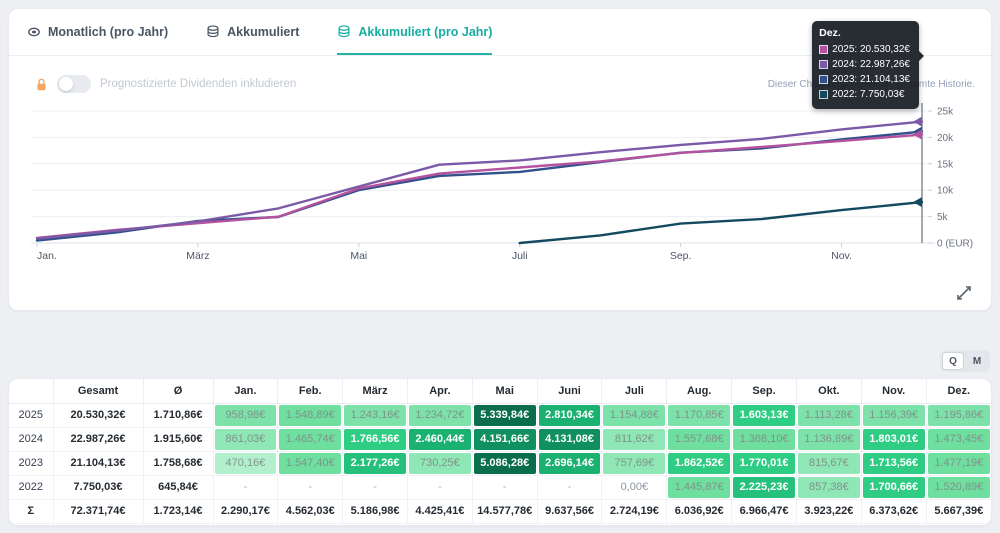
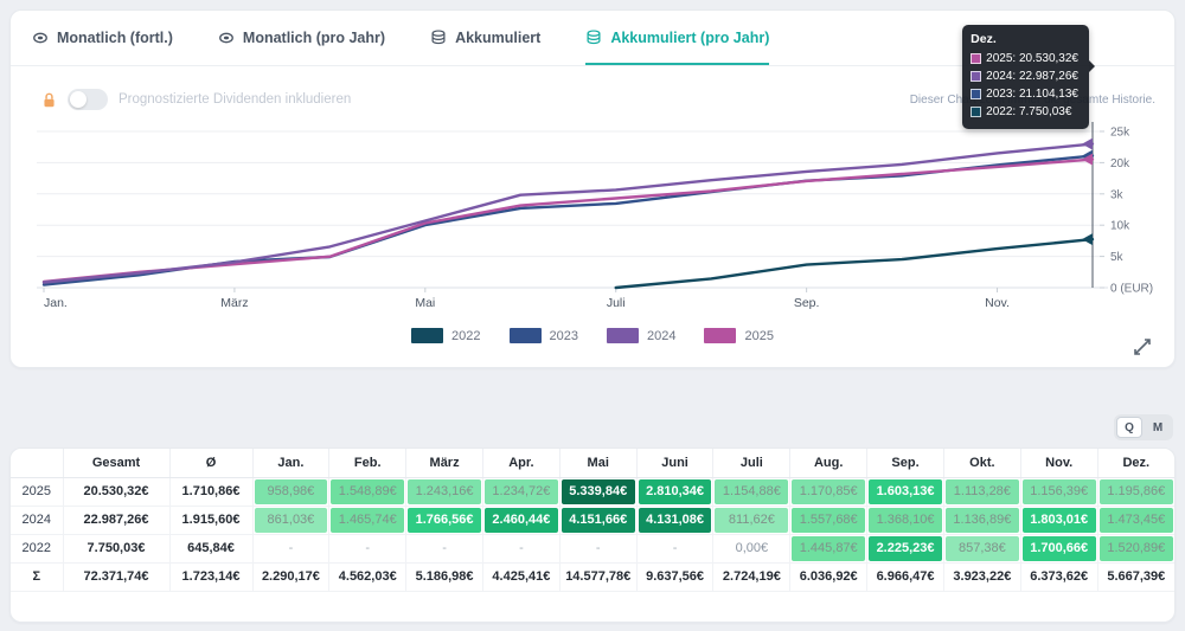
+ Monatlich (fortl.)
  Monatlich (pro Jahr)
  Akkumuliert
  Akkumuliert (pro Jahr)
  Prognostizierte Dividenden inkludieren
  25k
  20k
- 15k
+ 3k
  10k
  5k
  0 (EUR)
  Jan.
  März
  Mai
  Juli
  Sep.
  Nov.
  Dez.
  2025: 20.530,32€
  2024: 22.987,26€
  2023: 21.104,13€
  2022: 7.750,03€
+ 2022
+ 2023
+ 2024
+ 2025
  Q
  M
  	Gesamt	Ø	Jan.	Feb.	März	Apr.	Mai	Juni	Juli	Aug.	Sep.	Okt.	Nov.	Dez.
  2025	20.530,32€	1.710,86€	958,98€	1.548,89€	1.243,16€	1.234,72€	5.339,84€	2.810,34€	1.154,88€	1.170,85€	1.603,13€	1.113,28€	1.156,39€	1.195,86€
  2024	22.987,26€	1.915,60€	861,03€	1.465,74€	1.766,56€	2.460,44€	4.151,66€	4.131,08€	811,62€	1.557,68€	1.368,10€	1.136,89€	1.803,01€	1.473,45€
- 2023	21.104,13€	1.758,68€	470,16€	1.547,40€	2.177,26€	730,25€	5.086,28€	2.696,14€	757,69€	1.862,52€	1.770,01€	815,67€	1.713,56€	1.477,19€
  2022	7.750,03€	645,84€	-	-	-	-	-	-	0,00€	1.445,87€	2.225,23€	857,38€	1.700,66€	1.520,89€
  Σ	72.371,74€	1.723,14€	2.290,17€	4.562,03€	5.186,98€	4.425,41€	14.577,78€	9.637,56€	2.724,19€	6.036,92€	6.966,47€	3.923,22€	6.373,62€	5.667,39€
